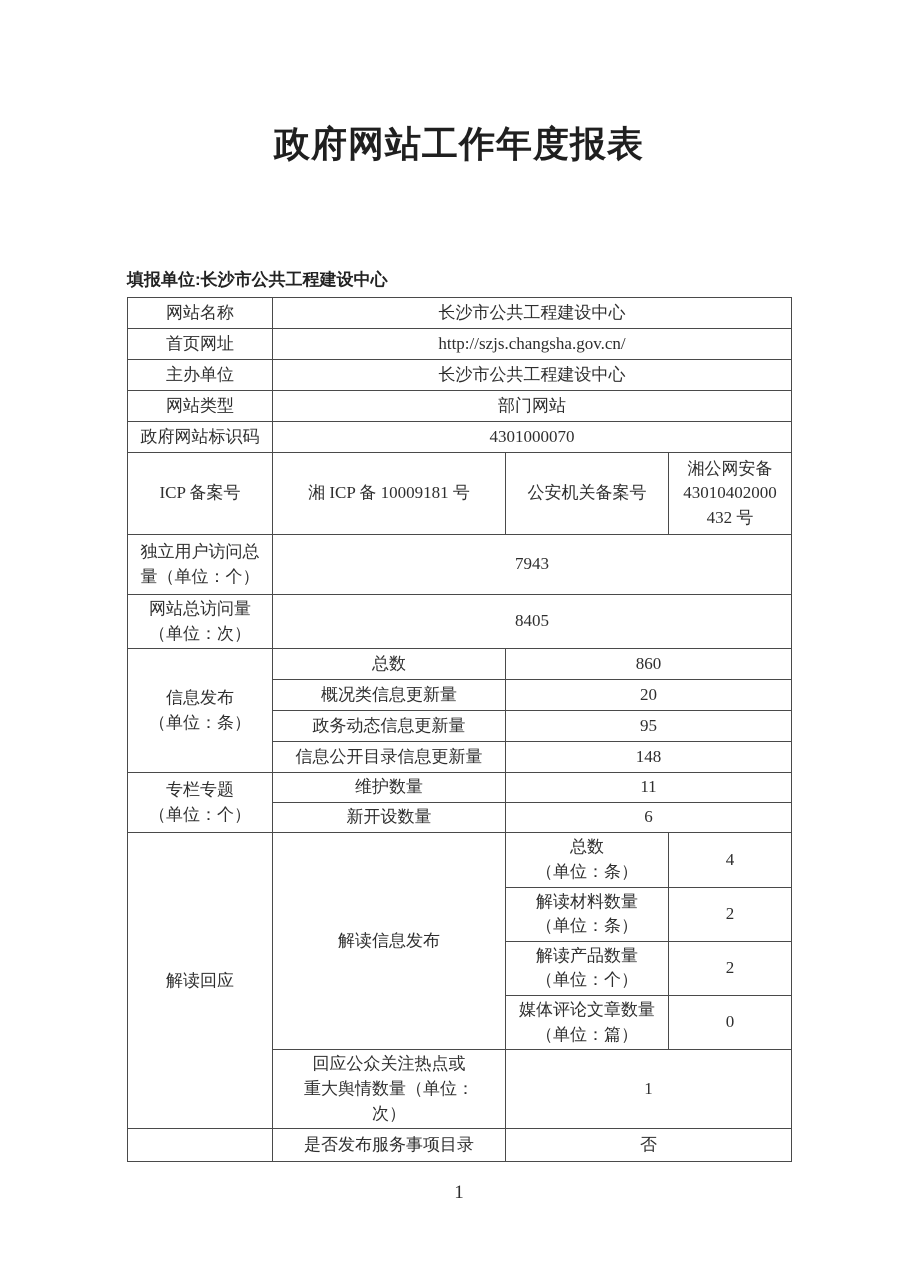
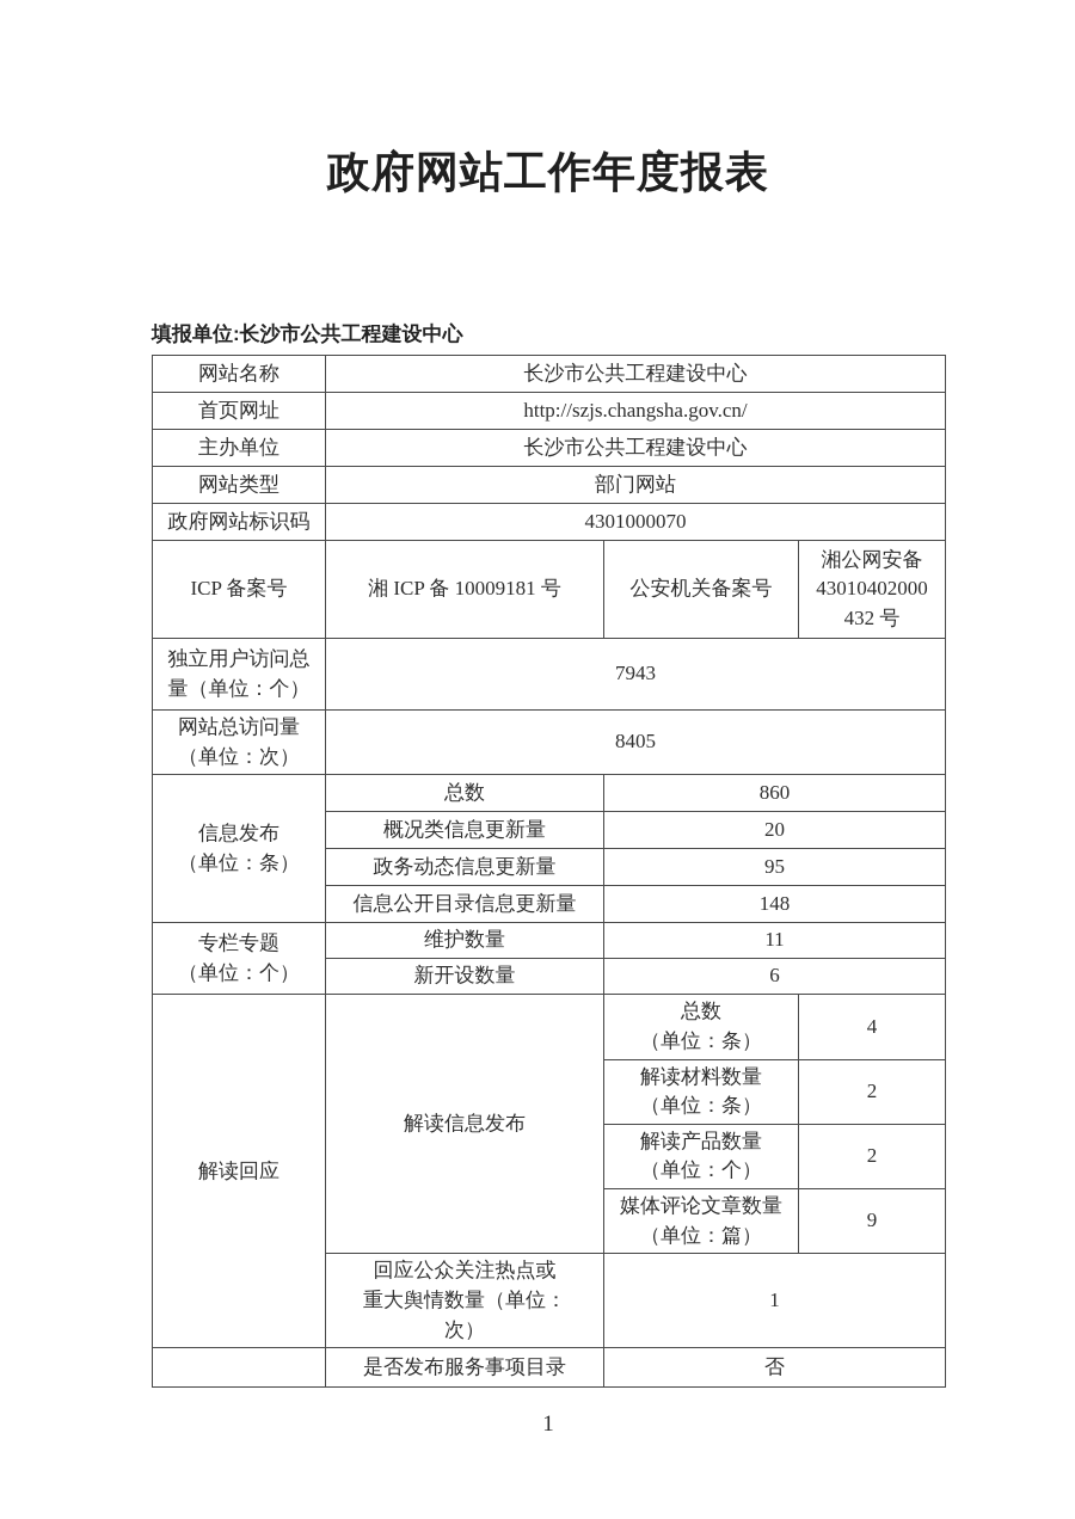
  政府网站工作年度报表
  填报单位:长沙市公共工程建设中心
  网站名称	长沙市公共工程建设中心
  首页网址	http://szjs.changsha.gov.cn/
  主办单位	长沙市公共工程建设中心
  网站类型	部门网站
  政府网站标识码	4301000070
  ICP 备案号	湘 ICP 备 10009181 号	公安机关备案号	湘公网安备 43010402000 432 号
  独立用户访问总量（单位：个）	7943
  网站总访问量 （单位：次）	8405
  信息发布 （单位：条）	总数	860
  概况类信息更新量	20
  政务动态信息更新量	95
  信息公开目录信息更新量	148
  专栏专题 （单位：个）	维护数量	11
  新开设数量	6
  解读回应	解读信息发布	总数 （单位：条）	4
  解读材料数量 （单位：条）	2
  解读产品数量 （单位：个）	2
- 媒体评论文章数量 （单位：篇）	0
+ 媒体评论文章数量 （单位：篇）	9
  回应公众关注热点或 重大舆情数量（单位： 次）	1
  	是否发布服务事项目录	否
  1
